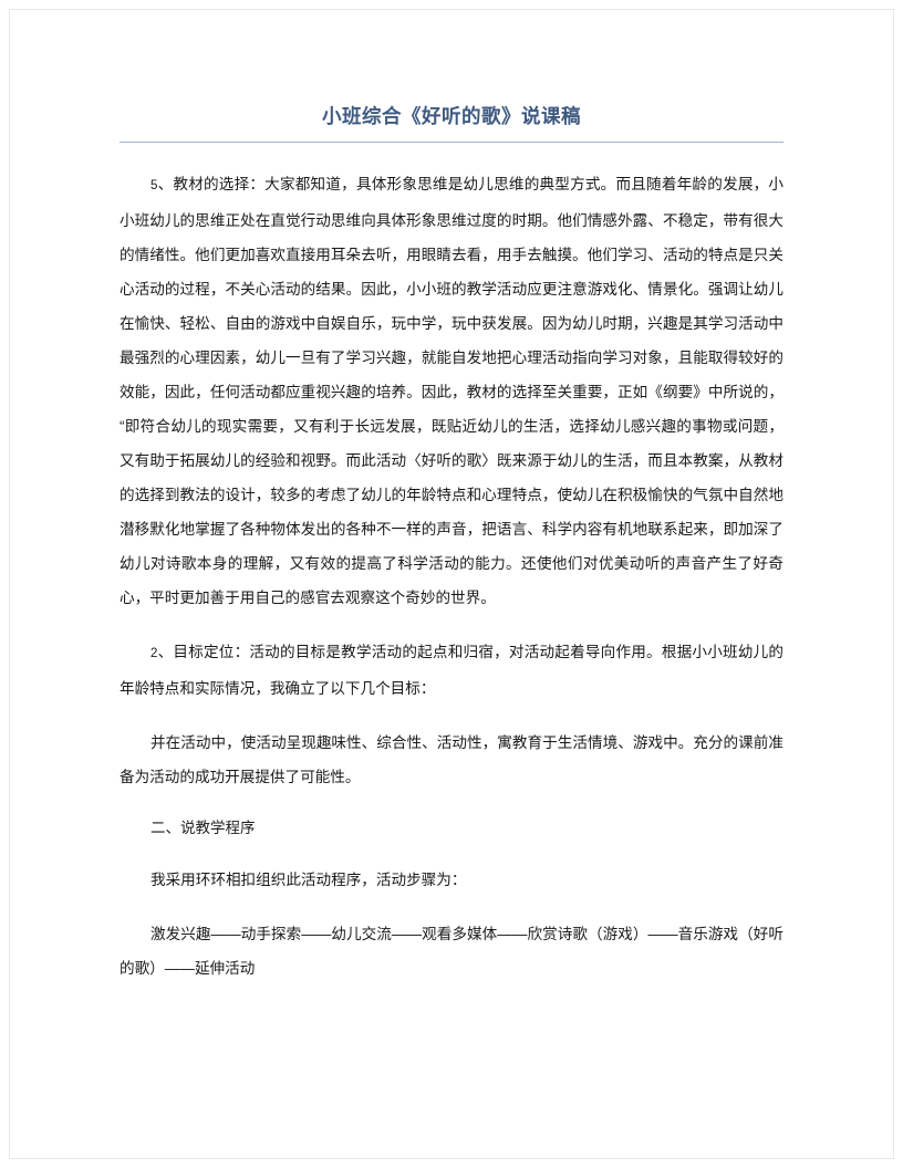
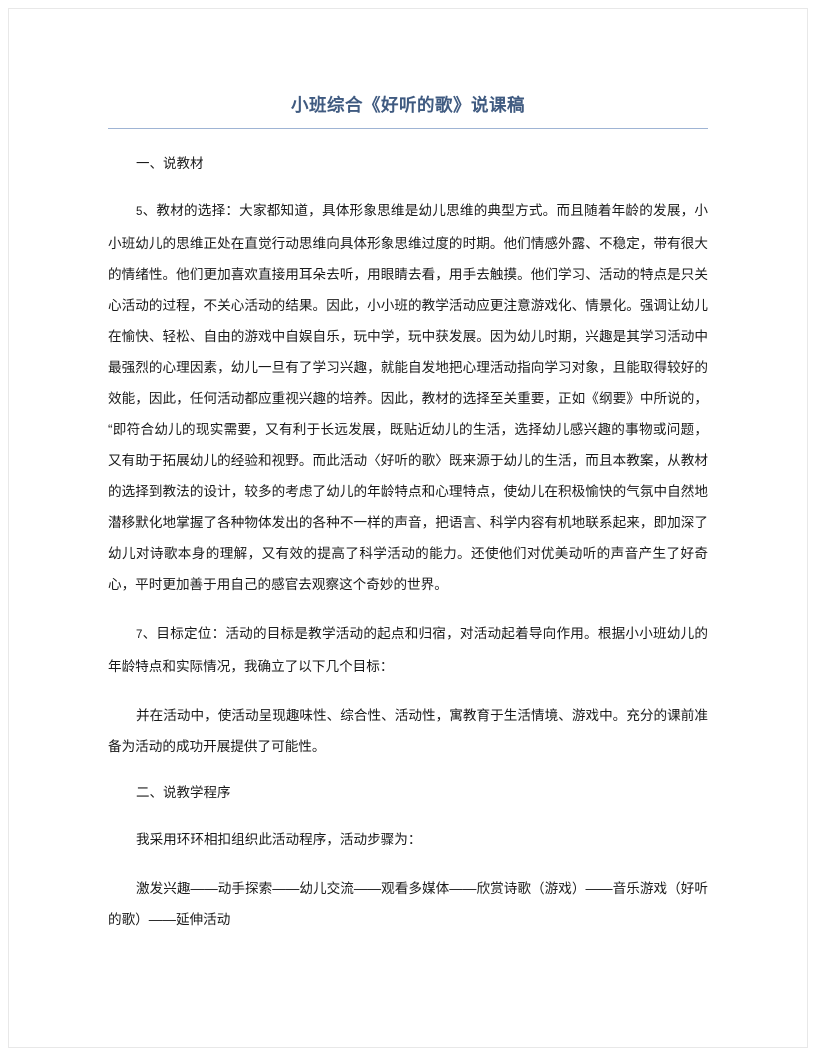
  小班综合《好听的歌》说课稿
+ 一、说教材
  5、教材的选择：大家都知道，具体形象思维是幼儿思维的典型方式。而且随着年龄的发展，小小班幼儿的思维正处在直觉行动思维向具体形象思维过度的时期。他们情感外露、不稳定，带有很大的情绪性。他们更加喜欢直接用耳朵去听，用眼睛去看，用手去触摸。他们学习、活动的特点是只关心活动的过程，不关心活动的结果。因此，小小班的教学活动应更注意游戏化、情景化。强调让幼儿在愉快、轻松、自由的游戏中自娱自乐，玩中学，玩中获发展。因为幼儿时期，兴趣是其学习活动中最强烈的心理因素，幼儿一旦有了学习兴趣，就能自发地把心理活动指向学习对象，且能取得较好的效能，因此，任何活动都应重视兴趣的培养。因此，教材的选择至关重要，正如《纲要》中所说的，“即符合幼儿的现实需要，又有利于长远发展，既贴近幼儿的生活，选择幼儿感兴趣的事物或问题，又有助于拓展幼儿的经验和视野。而此活动〈好听的歌〉既来源于幼儿的生活，而且本教案，从教材的选择到教法的设计，较多的考虑了幼儿的年龄特点和心理特点，使幼儿在积极愉快的气氛中自然地潜移默化地掌握了各种物体发出的各种不一样的声音，把语言、科学内容有机地联系起来，即加深了幼儿对诗歌本身的理解，又有效的提高了科学活动的能力。还使他们对优美动听的声音产生了好奇心，平时更加善于用自己的感官去观察这个奇妙的世界。
- 2、目标定位：活动的目标是教学活动的起点和归宿，对活动起着导向作用。根据小小班幼儿的年龄特点和实际情况，我确立了以下几个目标：
+ 7、目标定位：活动的目标是教学活动的起点和归宿，对活动起着导向作用。根据小小班幼儿的年龄特点和实际情况，我确立了以下几个目标：
  并在活动中，使活动呈现趣味性、综合性、活动性，寓教育于生活情境、游戏中。充分的课前准备为活动的成功开展提供了可能性。
  二、说教学程序
  我采用环环相扣组织此活动程序，活动步骤为：
  激发兴趣——动手探索——幼儿交流——观看多媒体——欣赏诗歌（游戏）——音乐游戏（好听的歌）——延伸活动
